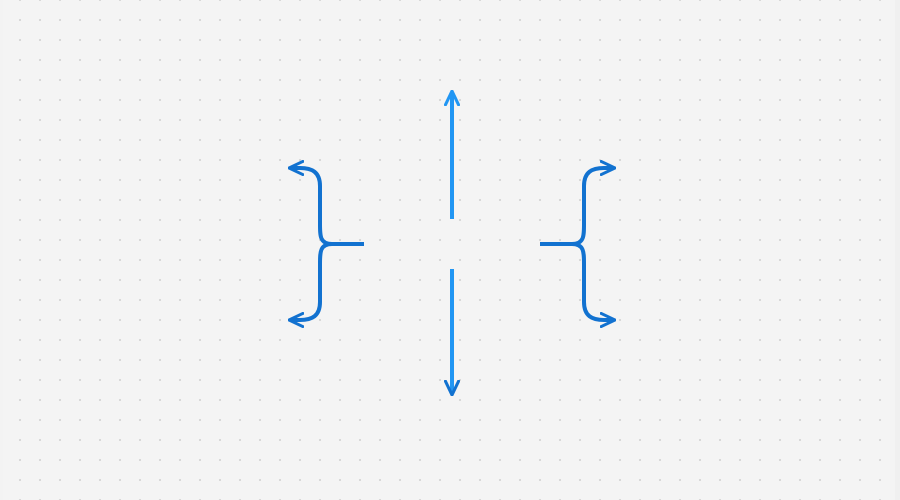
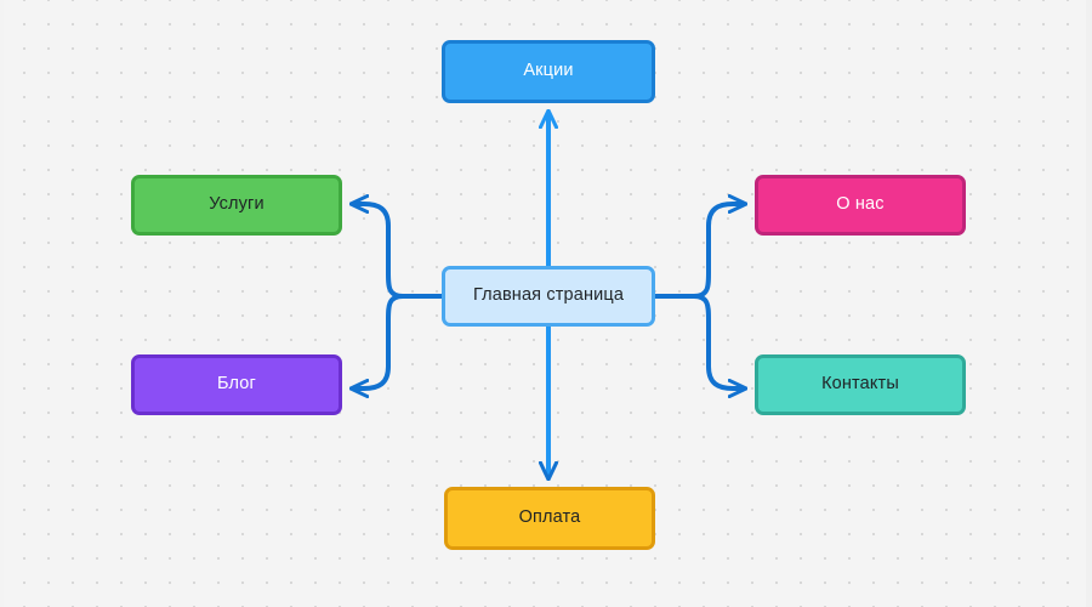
+ Главная страница
+ Акции
+ Услуги
+ Блог
+ О нас
+ Контакты
+ Оплата
